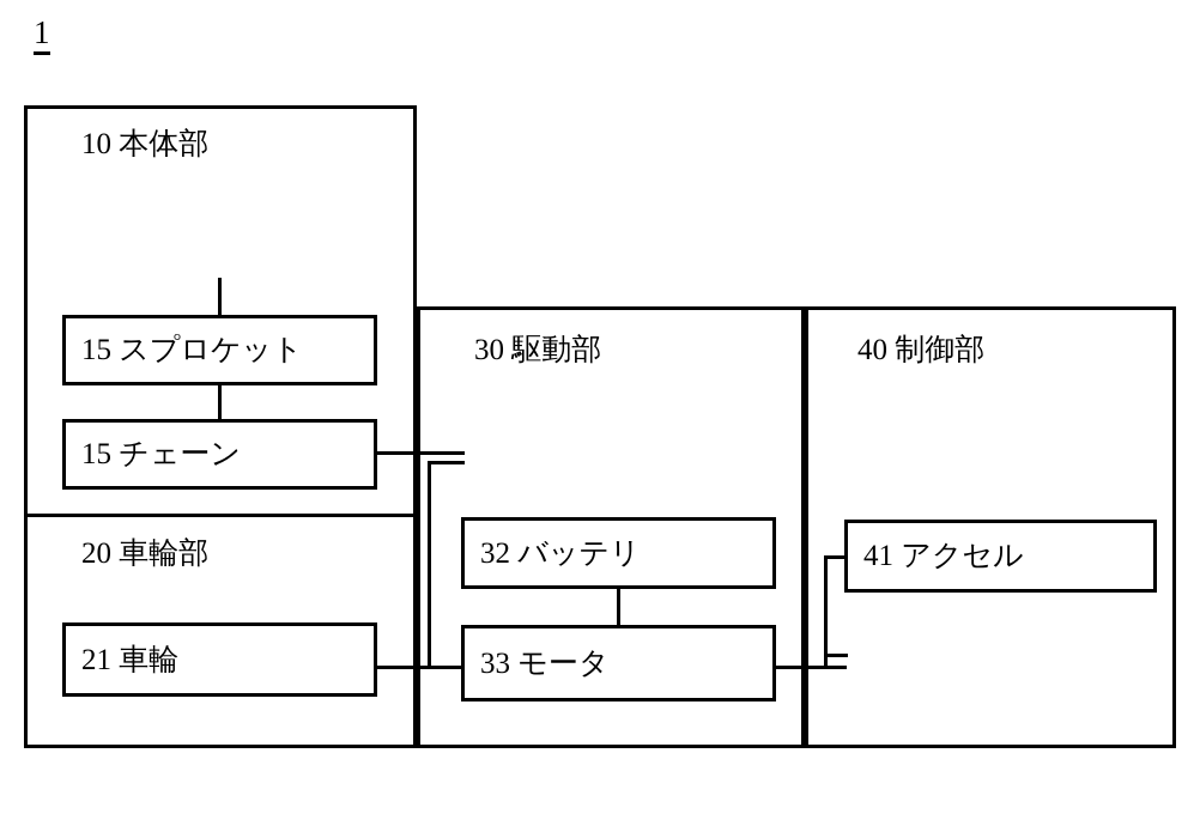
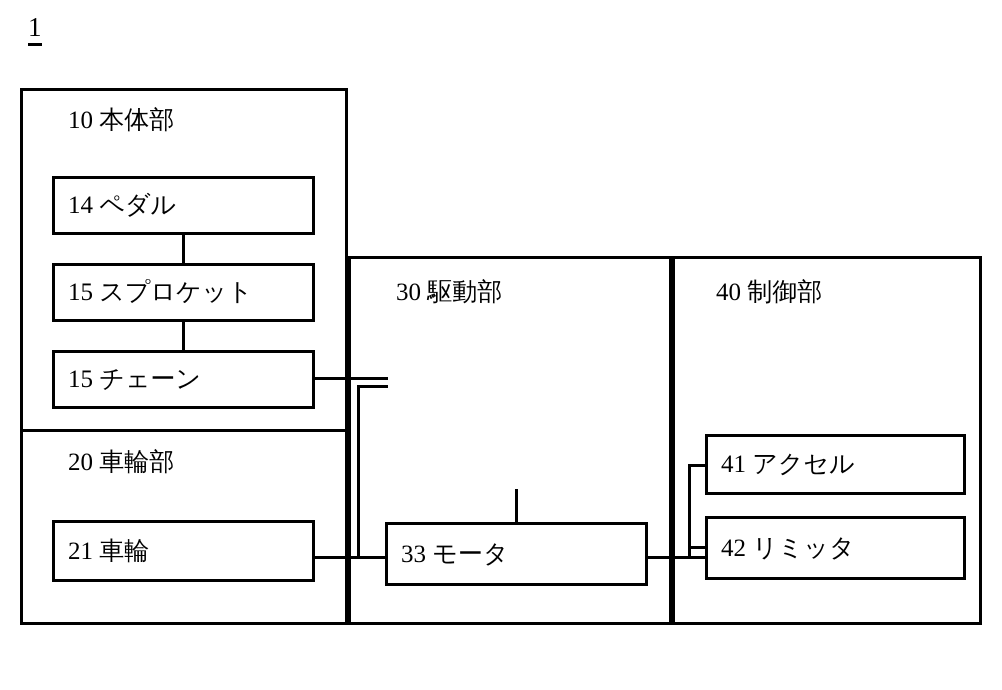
  1
  10 本体部
  20 車輪部
  30 駆動部
  40 制御部
+ 14 ペダル
  15 スプロケット
  15 チェーン
  21 車輪
- 32 バッテリ
  33 モータ
  41 アクセル
+ 42 リミッタ
